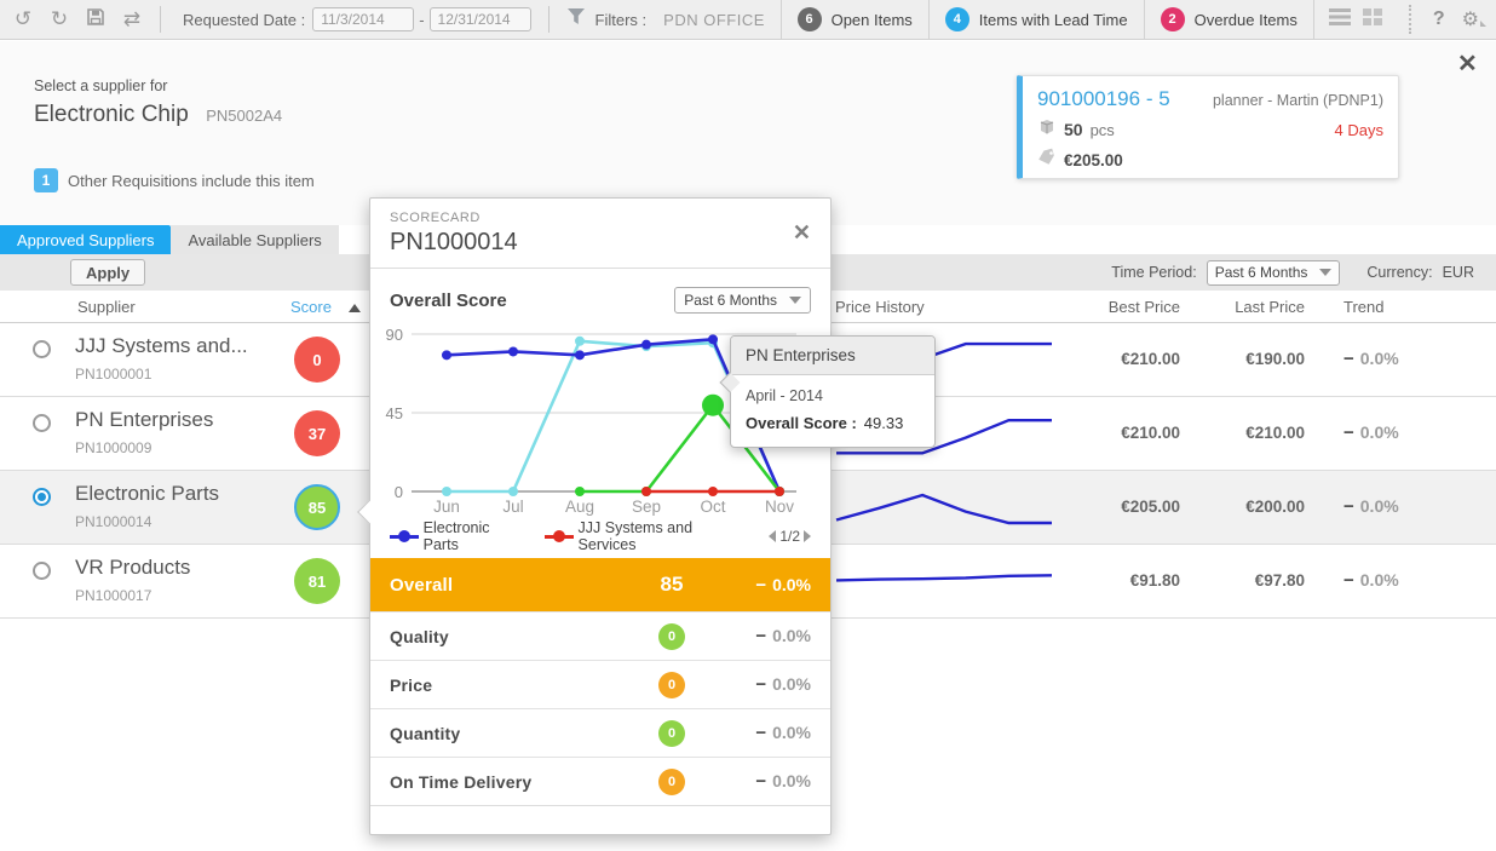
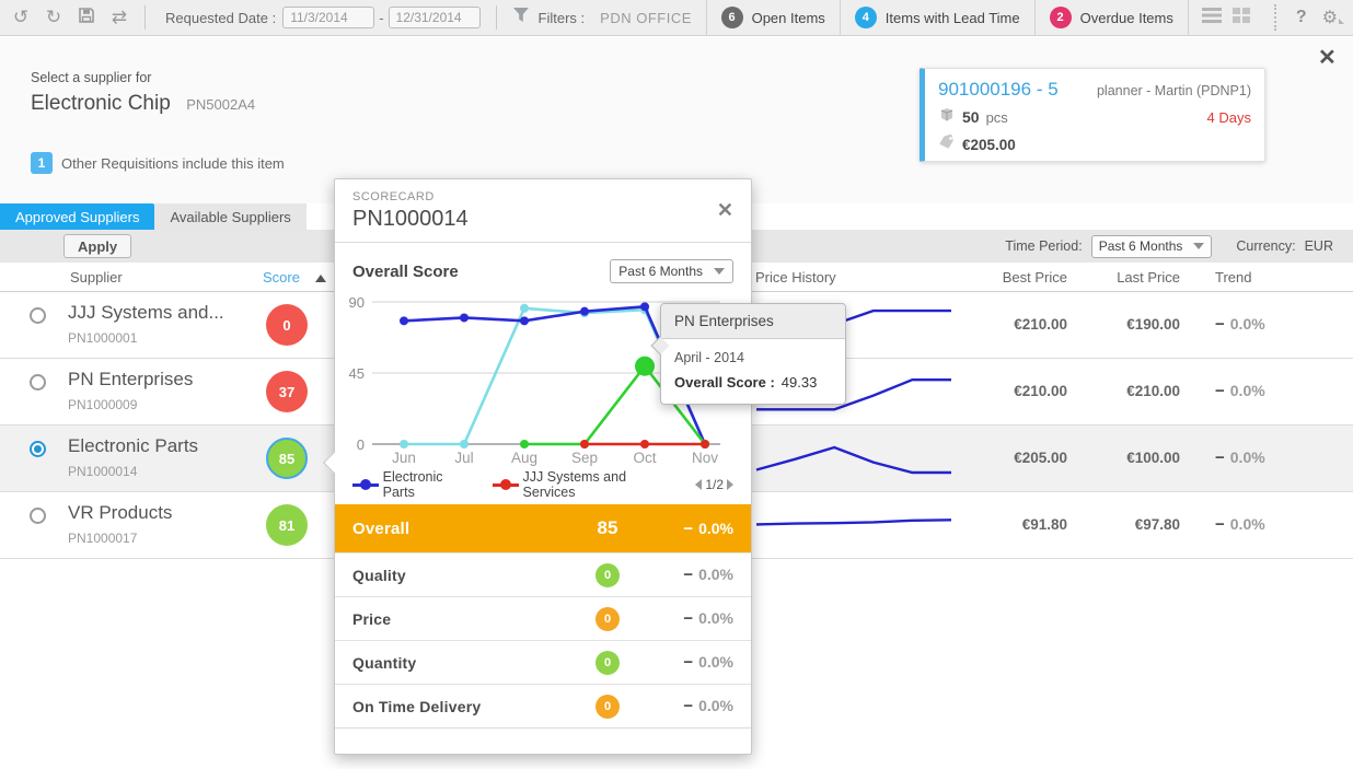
  ↺
  ↻
  ⇄
  Requested Date :
  11/3/2014
  -
  12/31/2014
  Filters :
  PDN OFFICE
  6
  Open Items
  4
  Items with Lead Time
  2
  Overdue Items
  ?
  ⚙
  ✕
  Select a supplier for
  Electronic Chip PN5002A4
  1
  Other Requisitions include this item
  901000196 - 5
  planner - Martin (PDNP1)
  50
  pcs
  4 Days
  €205.00
  Approved Suppliers
  Available Suppliers
  Apply
  Time Period:
  Past 6 Months
  Currency:
  EUR
  Supplier
  Score
  Price History
  Best Price
  Last Price
  Trend
  JJJ Systems and...
  PN1000001
  0
  €210.00
  €190.00
  − 0.0%
  PN Enterprises
  PN1000009
  37
  €210.00
  €210.00
  − 0.0%
  Electronic Parts
  PN1000014
  85
  €205.00
- €200.00
+ €100.00
  − 0.0%
  VR Products
  PN1000017
  81
  €91.80
  €97.80
  − 0.0%
  SCORECARD
  PN1000014
  ✕
  Overall Score
  Past 6 Months
  0
  45
  90
  Jun
  Jul
  Aug
  Sep
  Oct
  Nov
  Electronic Parts
  JJJ Systems and Services
  1/2
  Overall
  85
  − 0.0%
  Quality
  0
  − 0.0%
  Price
  0
  − 0.0%
  Quantity
  0
  − 0.0%
  On Time Delivery
  0
  − 0.0%
  PN Enterprises
  April - 2014
  Overall Score : 49.33
